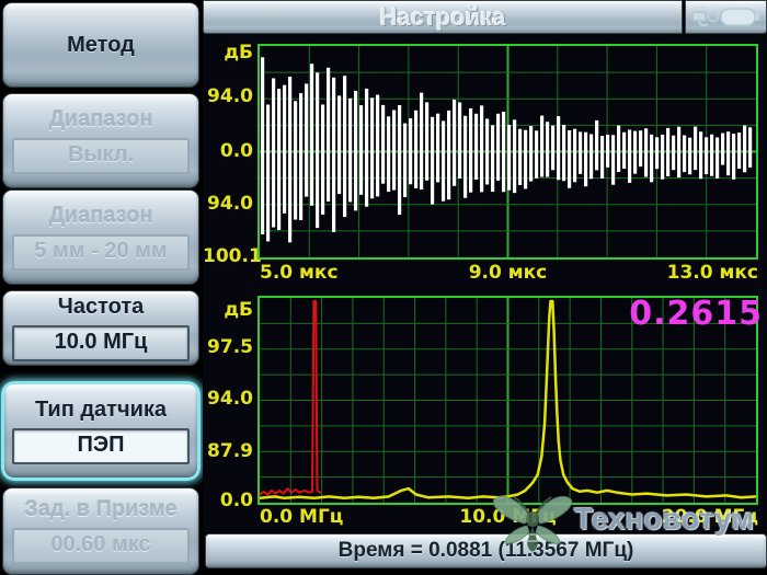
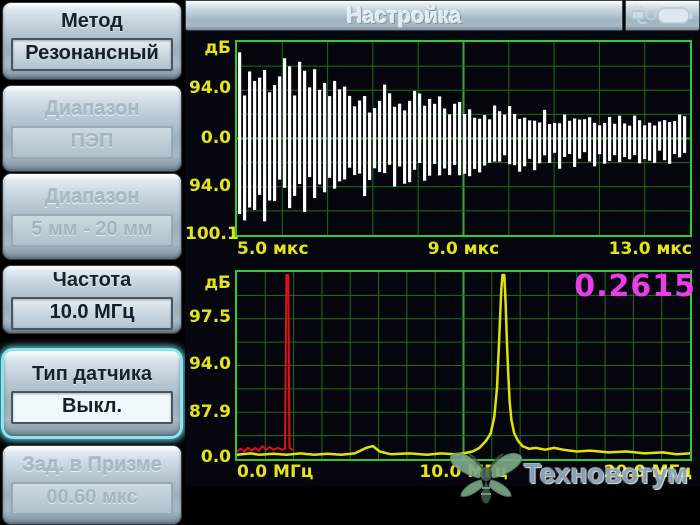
  Метод
+ Резонансный
  Диапазон
- Выкл.
+ ПЭП
  Диапазон
  5 мм - 20 мм
  Частота
  10.0 МГц
  Тип датчика
- ПЭП
+ Выкл.
  Зад. в Призме
  00.60 мкс
  Настройка
  дБ
  94.0
  0.0
  94.0
  100.1
  5.0 мкс
  9.0 мкс
  13.0 мкс
  дБ
  97.5
  94.0
  87.9
  0.0
  0.0 МГц
  20.0 МГц
  0.2615
- Время = 0.0881 (11.3567 МГц)
  Техновотум
